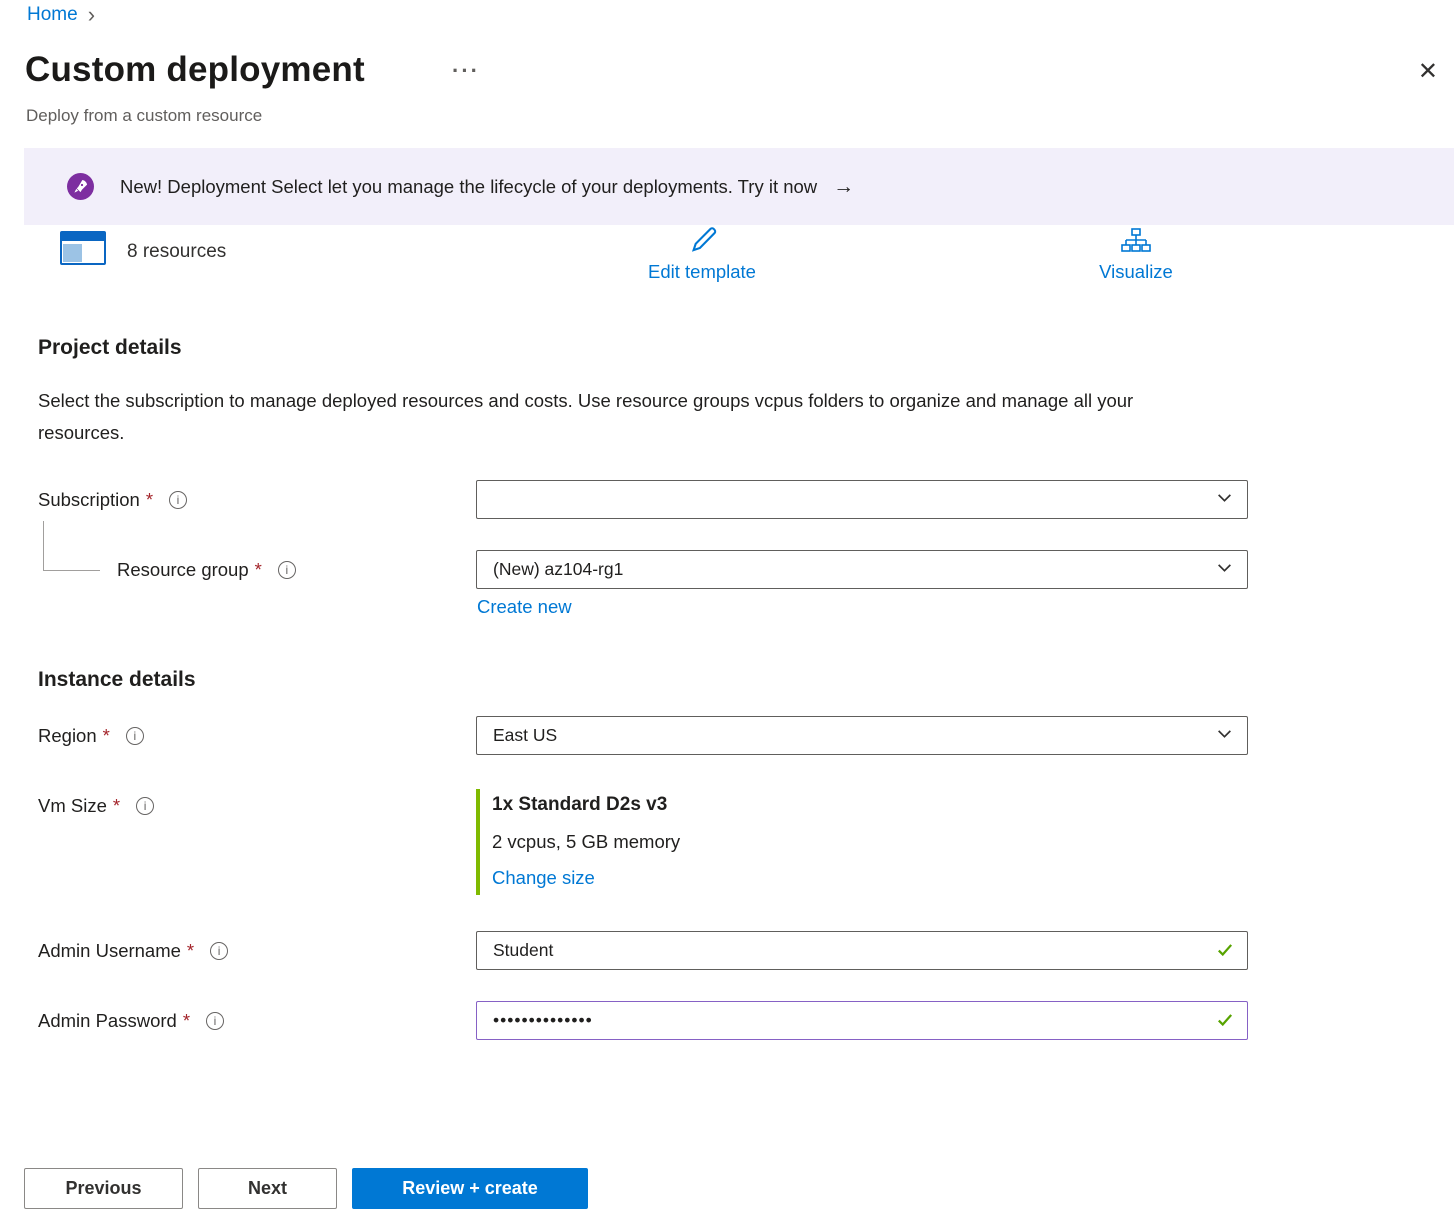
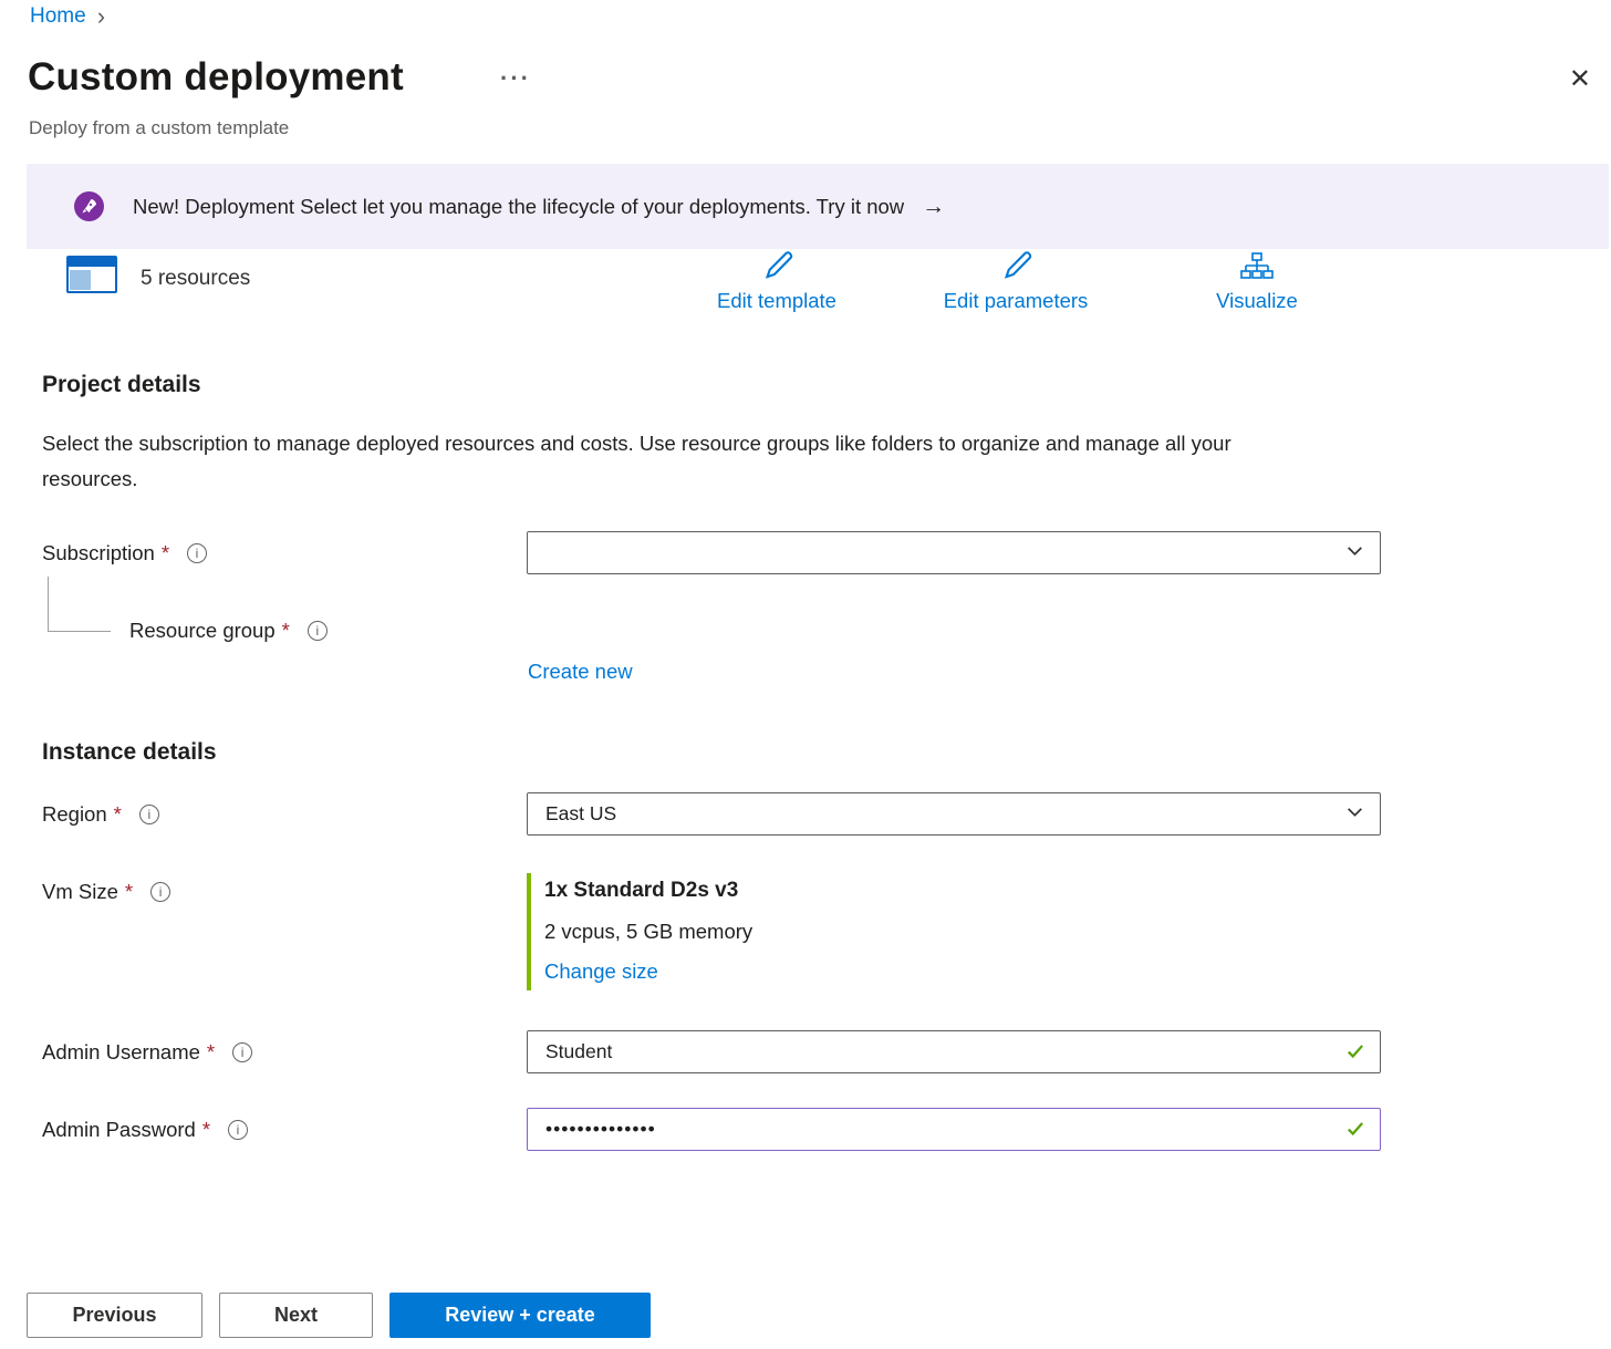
  Home
  ›
  Custom deployment
  ···
  ✕
- Deploy from a custom resource
+ Deploy from a custom template
  New! Deployment Select let you manage the lifecycle of your deployments. Try it now
  →
- 8 resources
+ 5 resources
  Edit template
+ Edit parameters
  Visualize
  Project details
- Select the subscription to manage deployed resources and costs. Use resource groups vcpus folders to organize and manage all your resources.
+ Select the subscription to manage deployed resources and costs. Use resource groups like folders to organize and manage all your resources.
  Subscription
  *
  i
  Resource group
  *
  i
- (New) az104-rg1
  Create new
  Instance details
  Region
  *
  i
  East US
  Vm Size
  *
  i
  1x Standard D2s v3
  2 vcpus, 5 GB memory
  Change size
  Admin Username
  *
  i
  Student
  Admin Password
  *
  i
  ••••••••••••••
  Previous
  Next
  Review + create
